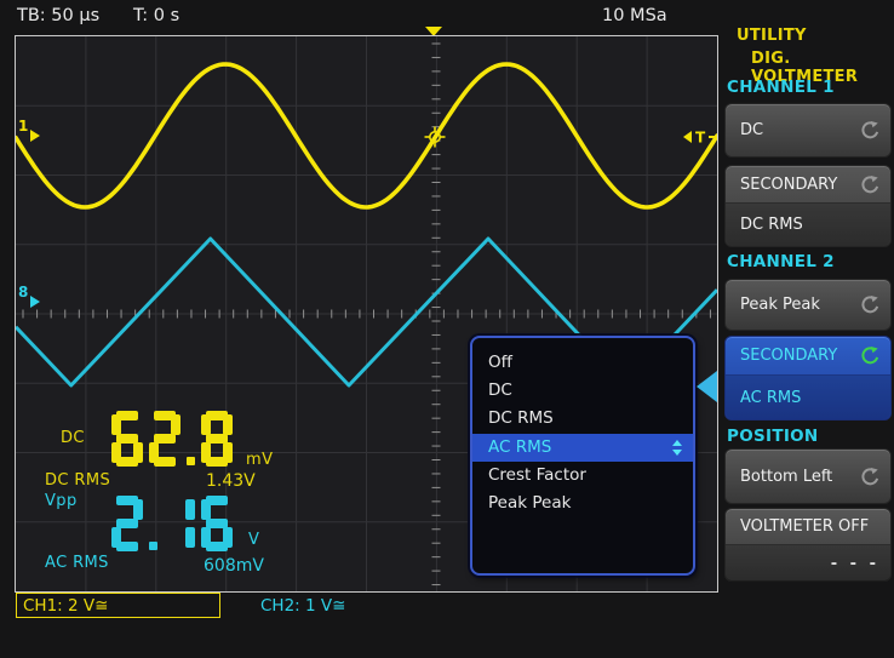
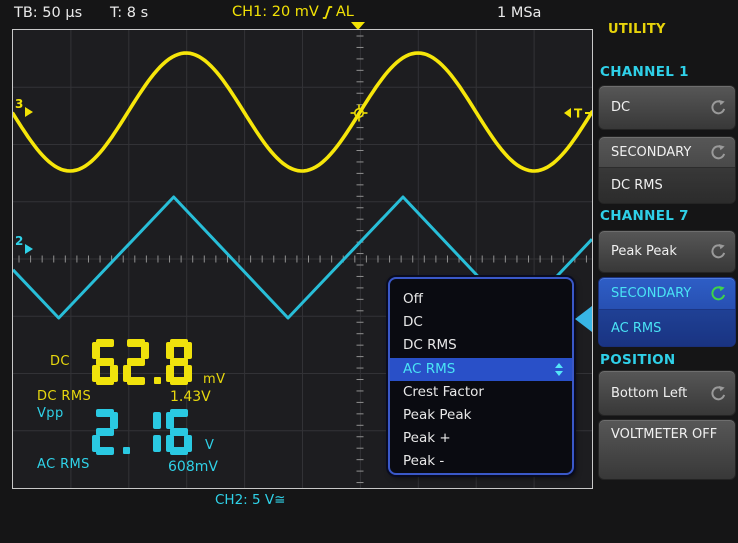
  TB: 50 µs
- T: 0 s
+ T: 8 s
+ CH1: 20 mV
+ AL
- 10 MSa
+ 1 MSa
- 1
+ 3
- 8
+ 2
  T
  DC
  mV
  DC RMS
  1.43V
  Vpp
  V
  AC RMS
  608mV
  Off
  DC
  DC RMS
  AC RMS
  Crest Factor
  Peak Peak
+ Peak +
+ Peak -
  UTILITY
- DIG. VOLTMETER
  CHANNEL 1
  DC
  SECONDARY
  DC RMS
- CHANNEL 2
+ CHANNEL 7
  Peak Peak
  SECONDARY
  AC RMS
  POSITION
  Bottom Left
  VOLTMETER OFF
- - - -
- CH1: 2 V≅
- CH2: 1 V≅
+ CH2: 5 V≅
